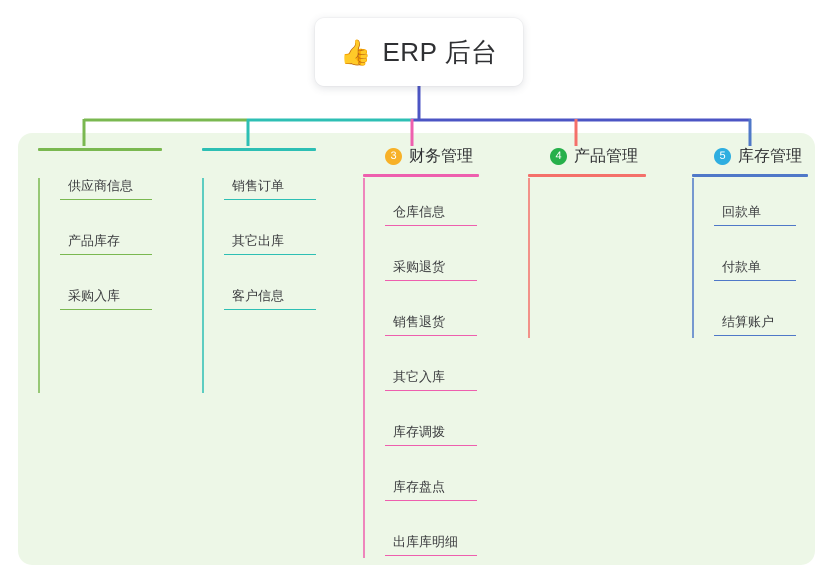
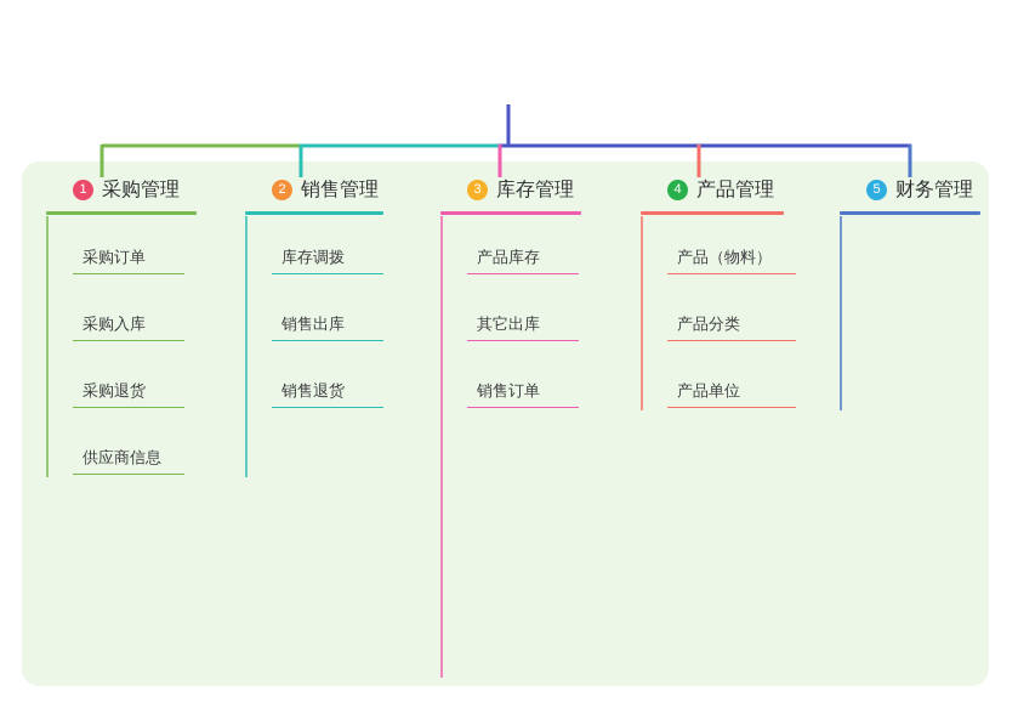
+ 1
+ 采购管理
+ 采购订单
- 供应商信息
+ 采购入库
- 产品库存
+ 采购退货
- 采购入库
+ 供应商信息
+ 2
+ 销售管理
- 销售订单
+ 库存调拨
+ 销售出库
- 其它出库
+ 销售退货
- 客户信息
  3
- 财务管理
+ 库存管理
- 仓库信息
- 采购退货
+ 产品库存
- 销售退货
+ 其它出库
- 其它入库
- 库存调拨
+ 销售订单
- 库存盘点
- 出库库明细
  4
  产品管理
+ 产品（物料）
+ 产品分类
+ 产品单位
  5
- 库存管理
+ 财务管理
- 回款单
- 付款单
- 结算账户
- 👍
- ERP 后台
